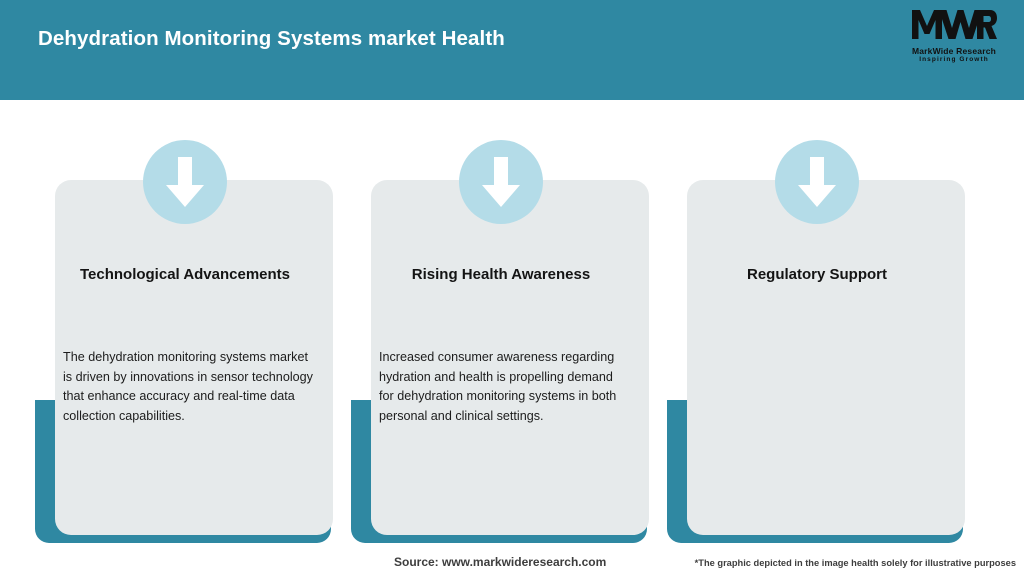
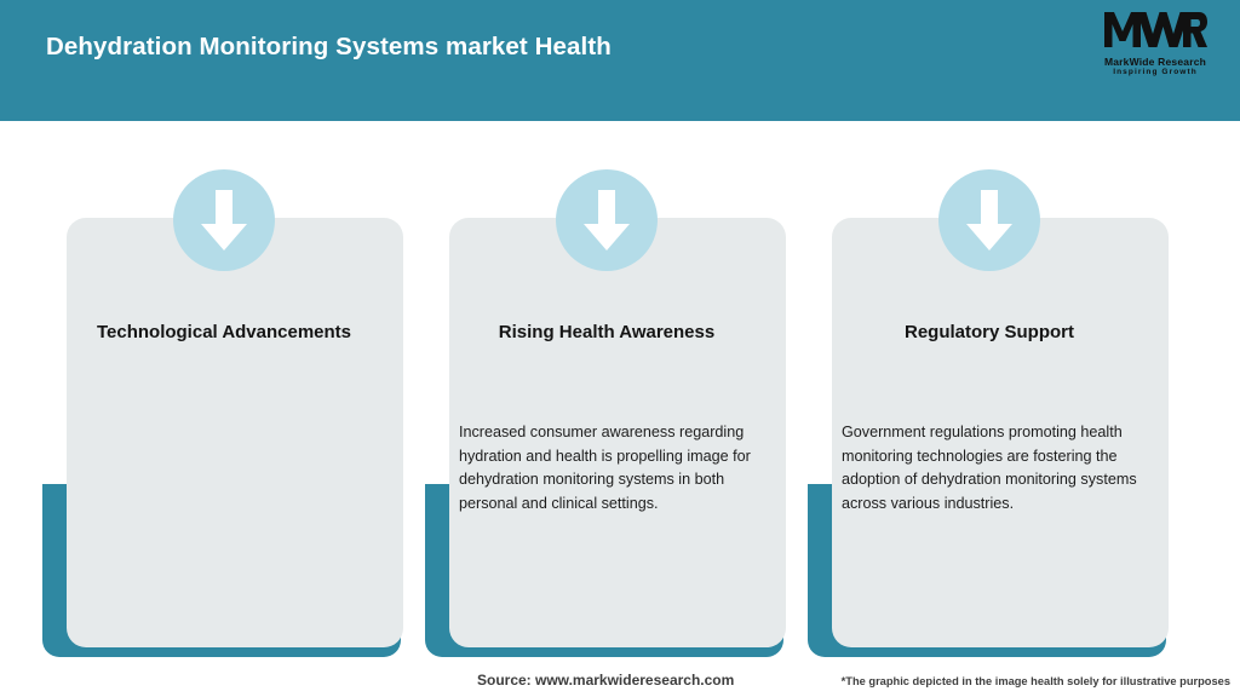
  Dehydration Monitoring Systems market Health
  MarkWide Research
  Technological Advancements
- The dehydration monitoring systems market is driven by innovations in sensor technology that enhance accuracy and real-time data collection capabilities.
  Rising Health Awareness
- Increased consumer awareness regarding hydration and health is propelling demand for dehydration monitoring systems in both personal and clinical settings.
+ Increased consumer awareness regarding hydration and health is propelling image for dehydration monitoring systems in both personal and clinical settings.
  Regulatory Support
+ Government regulations promoting health monitoring technologies are fostering the adoption of dehydration monitoring systems across various industries.
  Source: www.markwideresearch.com
  *The graphic depicted in the image health solely for illustrative purposes
